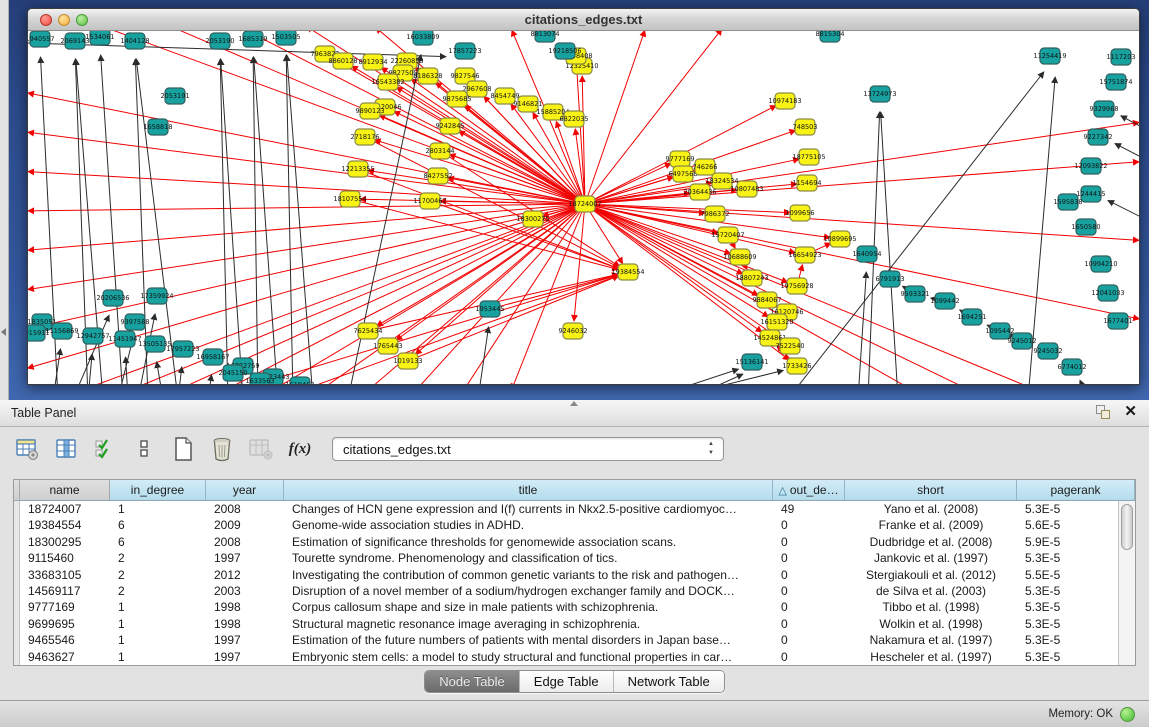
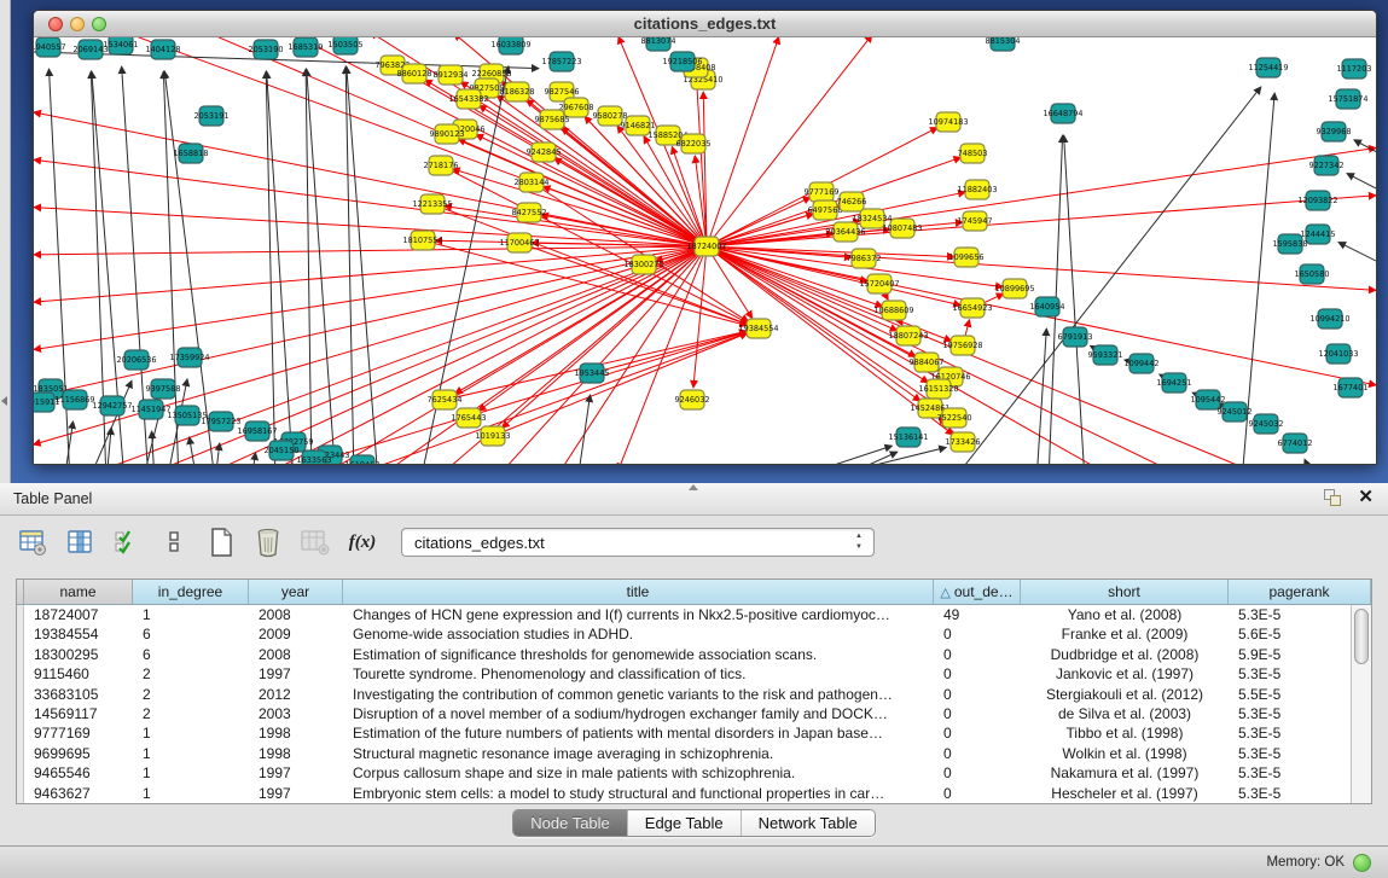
  citations_edges.txt
  796382
  8860128
  8912934
  22260858
  9827505
  16543382
  8186328
  9827546
  2967608
  9875685
- 8454749
+ 9580278
  9146821
  9890123
  1588520
  6822035
  2718176
  9242845
  2803144
  12213355
  8427552
  11700462
  18107554
  12325410
  18724007
  18300275
  9777169
  6497568
  746266
  18324534
  20364436
  10807483
  7986372
  15720407
  10688609
  19384554
  18807243
  19756928
  9884067
  16120746
  16151320
  1452486
  7522540
  16654923
  10899695
  1733426
  10974183
  748503
- 18775105
+ 11882403
- 1154694
+ 1745947
  1099656
  7625434
  1765443
  1019133
  9246032
  1940557
  2069143
  1534061
  1404128
  2053190
  1685319
  1503505
  16033809
  17857223
  8813074
  19218506
  8815304
  11254419
- 13724973
+ 16648794
  2053191
  1658818
  1835051
  15911
  11156869
  20206536
  17359924
  9397588
  12942757
  11451947
  13505135
  17957223
  16958167
  2045150
  1633563
  1953445
  15136141
  1640954
  6791913
  9593321
  1099442
  1694251
  1095442
  9245012
  9245032
  6774012
  1117203
  15751874
  9329968
  9227342
  12093822
  1244415
  1595838
  1650580
  10994210
  12041033
  1677401
  Table Panel
  ✕
  f(x)
  citations_edges.txt
  name
  in_degree
  year
  title
  △ out_de…
  short
  pagerank
  18724007
  1
  2008
  Changes of HCN gene expression and I(f) currents in Nkx2.5-positive cardiomyoc…
  49
  Yano et al. (2008)
  5.3E-5
  19384554
  6
  2009
  Genome-wide association studies in ADHD.
  0
  Franke et al. (2009)
  5.6E-5
  18300295
  6
  2008
  Estimation of significance thresholds for genomewide association scans.
  0
  Dudbridge et al. (2008)
  5.9E-5
  9115460
  2
  1997
  Tourette syndrome. Phenomenology and classification of tics.
  0
  Jankovic et al. (1997)
  5.3E-5
  33683105
  2
  2012
  Investigating the contribution of common genetic variants to the risk and pathogen…
  0
  Stergiakouli et al. (2012)
  5.5E-5
  14569117
  2
  2003
  Disruption of a novel member of a sodium/hydrogen exchanger family and DOCK…
  0
  de Silva et al. (2003)
  5.3E-5
  9777169
  1
  1998
- Corpus callosum shape and size in male patients with schizophrenia.
+ Estimation of the future numbers of patients with mental disorders in Japan base…
  0
  Tibbo et al. (1998)
  5.3E-5
  9699695
  1
  1998
  Structural magnetic resonance image averaging in schizophrenia.
  0
  Wolkin et al. (1998)
  5.3E-5
  9465546
  1
  1997
- Estimation of the future numbers of patients with mental disorders in Japan base…
+ Corpus callosum shape and size in male patients with schizophrenia.
  0
  Nakamura et al. (1997)
  5.3E-5
  9463627
  1
  1997
  Embryonic stem cells: a model to study structural and functional properties in car…
  0
  Hescheler et al. (1997)
  5.3E-5
  Node Table
  Edge Table
  Network Table
  Memory: OK
